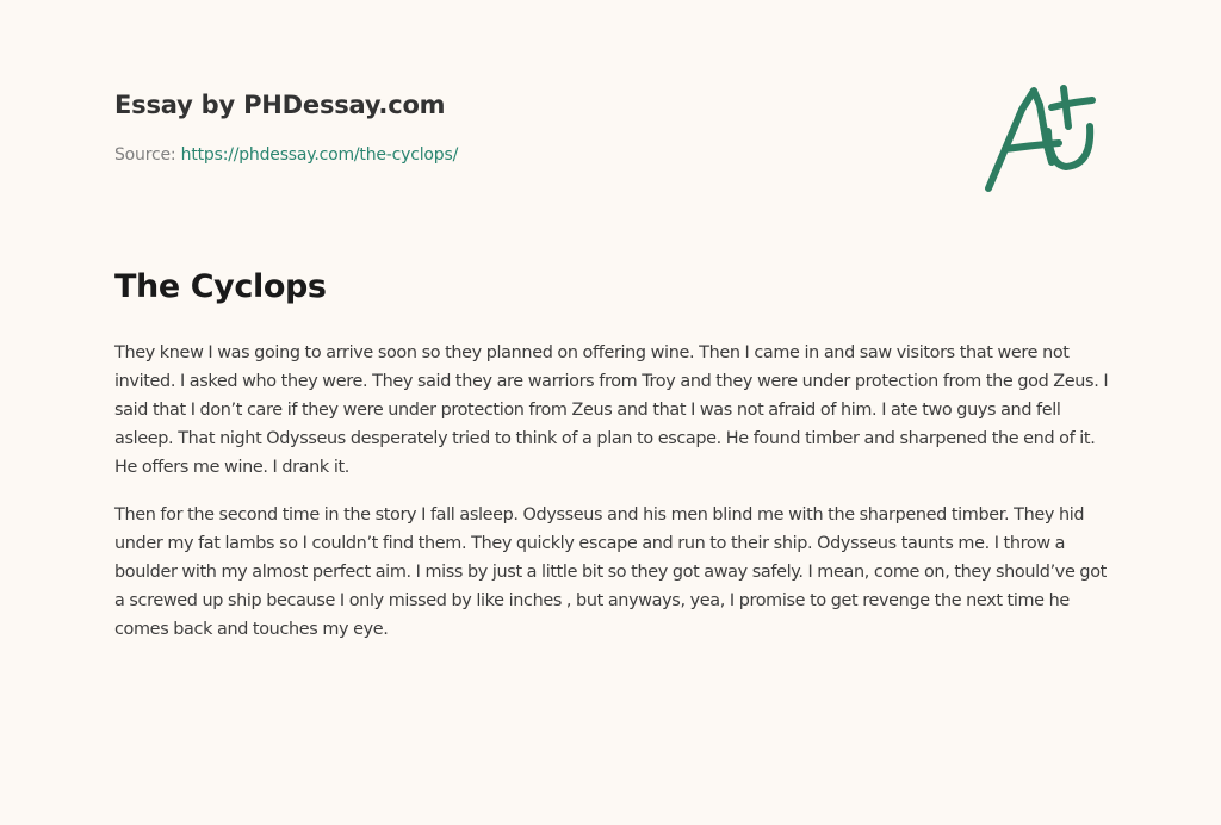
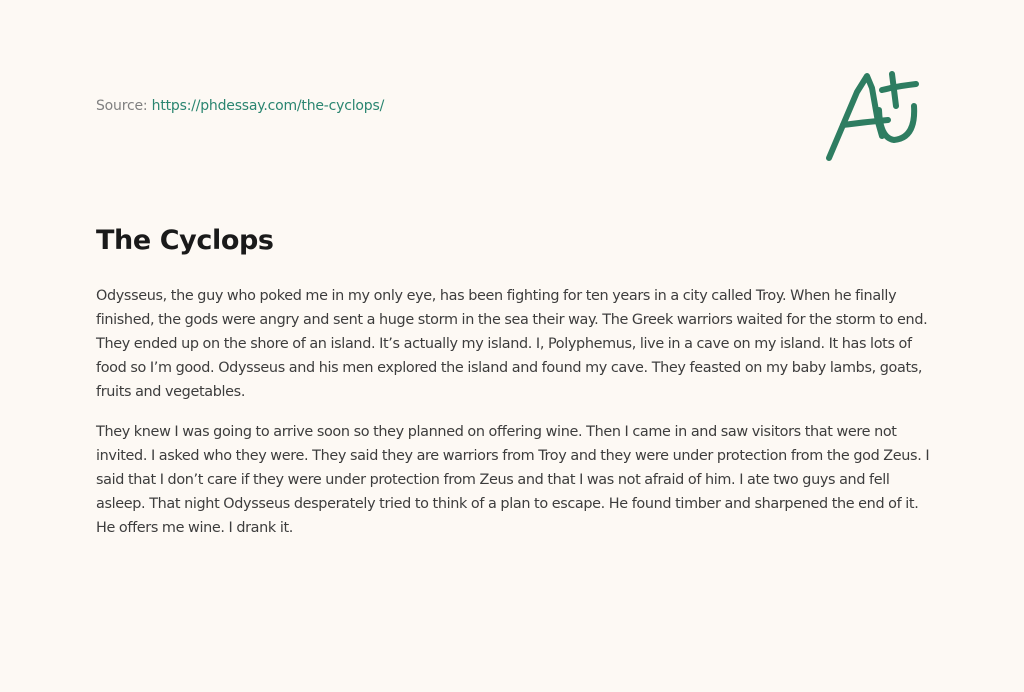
- Essay by PHDessay.com
  Source: https://phdessay.com/the-cyclops/
  The Cyclops
+ Odysseus, the guy who poked me in my only eye, has been fighting for ten years in a city called Troy. When he finally finished, the gods were angry and sent a huge storm in the sea their way. The Greek warriors waited for the storm to end. They ended up on the shore of an island. It’s actually my island. I, Polyphemus, live in a cave on my island. It has lots of food so I’m good. Odysseus and his men explored the island and found my cave. They feasted on my baby lambs, goats, fruits and vegetables.
  They knew I was going to arrive soon so they planned on offering wine. Then I came in and saw visitors that were not invited. I asked who they were. They said they are warriors from Troy and they were under protection from the god Zeus. I said that I don’t care if they were under protection from Zeus and that I was not afraid of him. I ate two guys and fell asleep. That night Odysseus desperately tried to think of a plan to escape. He found timber and sharpened the end of it. He offers me wine. I drank it.
- Then for the second time in the story I fall asleep. Odysseus and his men blind me with the sharpened timber. They hid under my fat lambs so I couldn’t find them. They quickly escape and run to their ship. Odysseus taunts me. I throw a boulder with my almost perfect aim. I miss by just a little bit so they got away safely. I mean, come on, they should’ve got a screwed up ship because I only missed by like inches , but anyways, yea, I promise to get revenge the next time he comes back and touches my eye.
